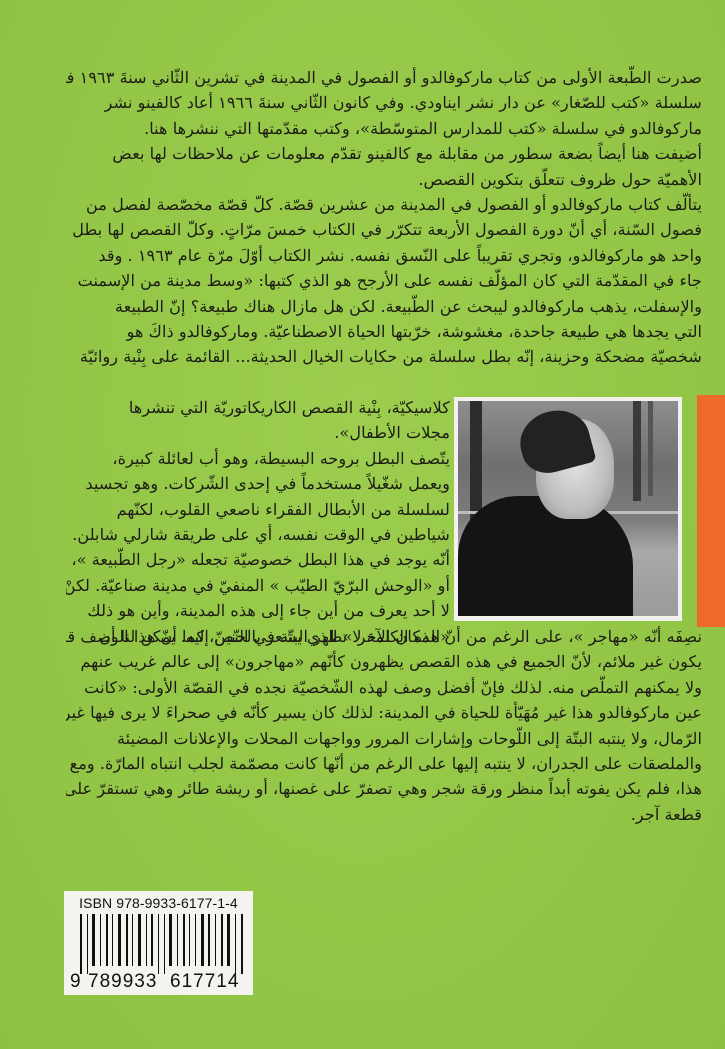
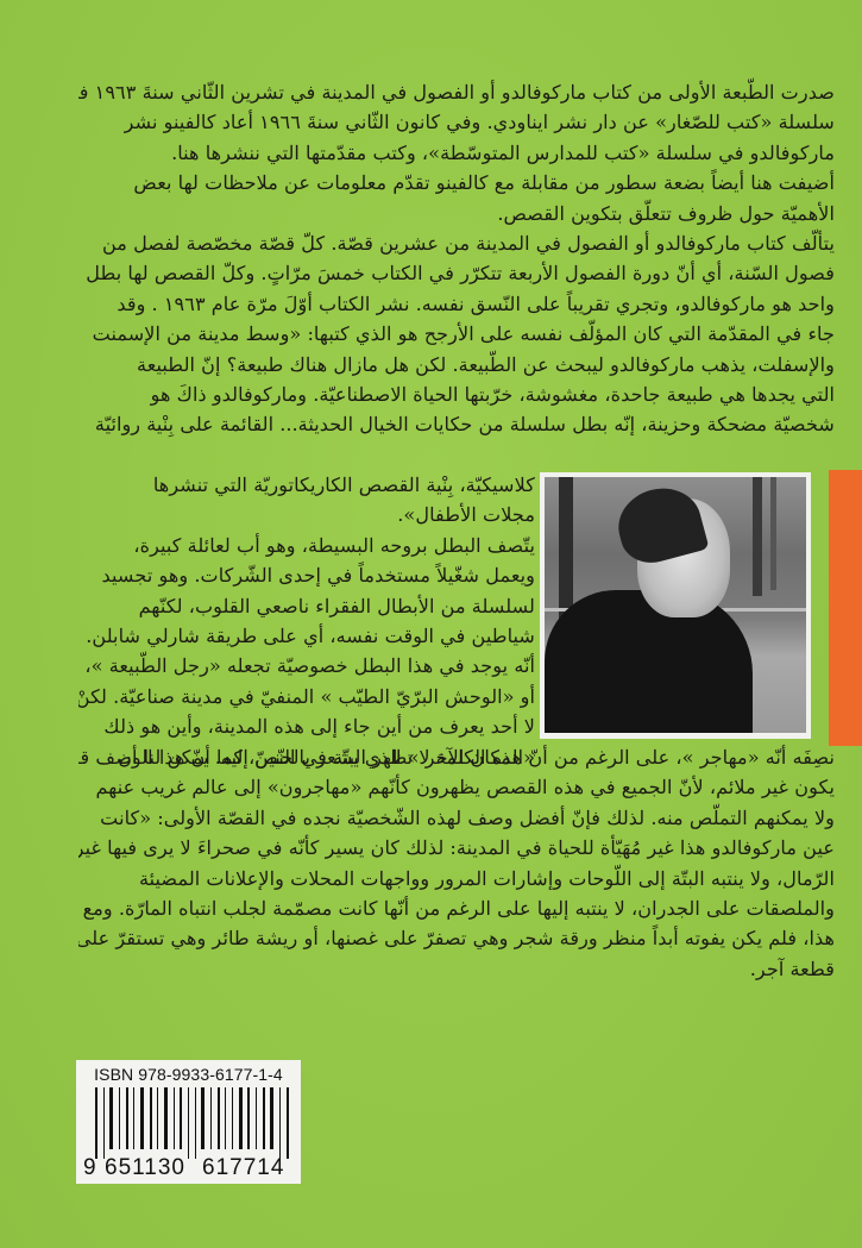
  صدرت الطّبعة الأولى من كتاب ماركوفالدو أو الفصول في المدينة في تشرين الثّاني سنةَ ١٩٦٣ ف
  سلسلة «كتب للصّغار» عن دار نشر ايناودي. وفي كانون الثّاني سنةَ ١٩٦٦ أعاد كالفينو نشر
  ماركوفالدو في سلسلة «كتب للمدارس المتوسّطة»، وكتب مقدّمتها التي ننشرها هنا.
  أضيفت هنا أيضاً بضعة سطور من مقابلة مع كالفينو تقدّم معلومات عن ملاحظات لها بعض
  الأهميّة حول ظروف تتعلّق بتكوين القصص.
  يتألّف كتاب ماركوفالدو أو الفصول في المدينة من عشرين قصّة. كلّ قصّة مخصّصة لفصل من
  فصول السّنة، أي أنّ دورة الفصول الأربعة تتكرّر في الكتاب خمسَ مرّاتٍ. وكلّ القصص لها بطل
  واحد هو ماركوفالدو، وتجري تقريباً على النّسق نفسه. نشر الكتاب أوّلَ مرّة عام ١٩٦٣ . وقد
  جاء في المقدّمة التي كان المؤلّف نفسه على الأرجح هو الذي كتبها: «وسط مدينة من الإسمنت
  والإسفلت، يذهب ماركوفالدو ليبحث عن الطّبيعة. لكن هل مازال هناك طبيعة؟ إنّ الطبيعة
  التي يجدها هي طبيعة جاحدة، مغشوشة، خرّبتها الحياة الاصطناعيّة. وماركوفالدو ذاكَ هو
  شخصيّة مضحكة وحزينة، إنّه بطل سلسلة من حكايات الخيال الحديثة... القائمة على بِنْية روائيّة
  كلاسيكيّة، بِنْية القصص الكاريكاتوريّة التي تنشرها
  مجلات الأطفال».
  يتّصف البطل بروحه البسيطة، وهو أب لعائلة كبيرة،
  ويعمل شغّيلاً مستخدماً في إحدى الشّركات. وهو تجسيد
  لسلسلة من الأبطال الفقراء ناصعي القلوب، لكنّهم
  شياطين في الوقت نفسه، أي على طريقة شارلي شابلن.
  أنّه يوجد في هذا البطل خصوصيّة تجعله «رجل الطّبيعة »،
  أو «الوحش البرّيّ الطيّب » المنفيّ في مدينة صناعيّة. لكنْ
  لا أحد يعرف من أين جاء إلى هذه المدينة، وأين هو ذلك
  «المكان الآخر » الذي يشعر بالحنين إليه. يمكن لنا أن
  نصِفَه أنّه «مهاجر »، على الرغم من أنّ هذه الكلمة لا تظهر البتّة في النّصّ، كما أنّ هذا الوصف ق
  يكون غير ملائم، لأنّ الجميع في هذه القصص يظهرون كأنّهم «مهاجرون» إلى عالم غريب عنهم
  ولا يمكنهم التملّص منه. لذلك فإنّ أفضل وصف لهذه الشّخصيّة نجده في القصّة الأولى: «كانت
  عين ماركوفالدو هذا غير مُهَيّأة للحياة في المدينة: لذلك كان يسير كأنّه في صحراءَ لا يرى فيها غير
  الرّمال، ولا ينتبه البتّة إلى اللّوحات وإشارات المرور وواجهات المحلات والإعلانات المضيئة
  والملصقات على الجدران، لا ينتبه إليها على الرغم من أنّها كانت مصمّمة لجلب انتباه المارّة. ومع
  هذا، فلم يكن يفوته أبداً منظر ورقة شجر وهي تصفرّ على غصنها، أو ريشة طائر وهي تستقرّ على
  قطعة آجر.
  ISBN 978-9933-6177-1-4
  9
- 789933
+ 651130
  617714
